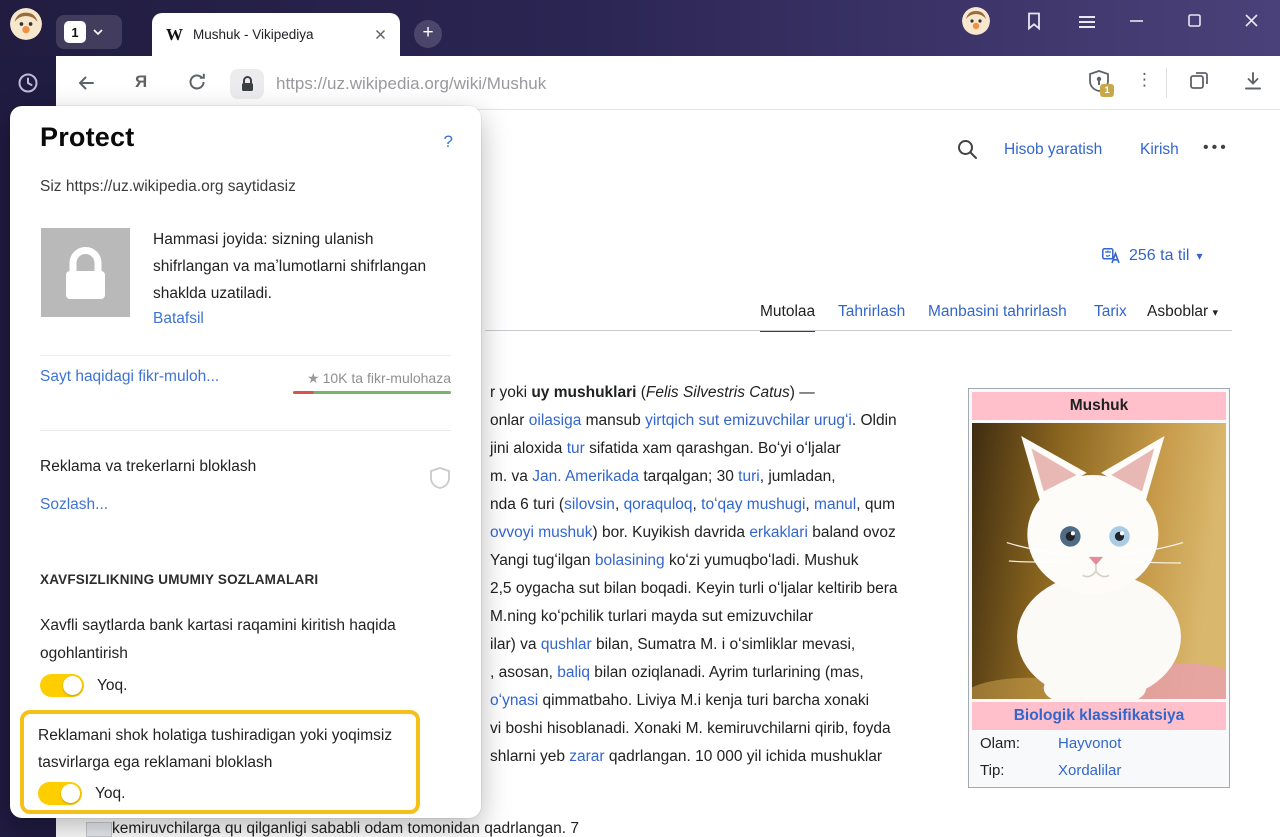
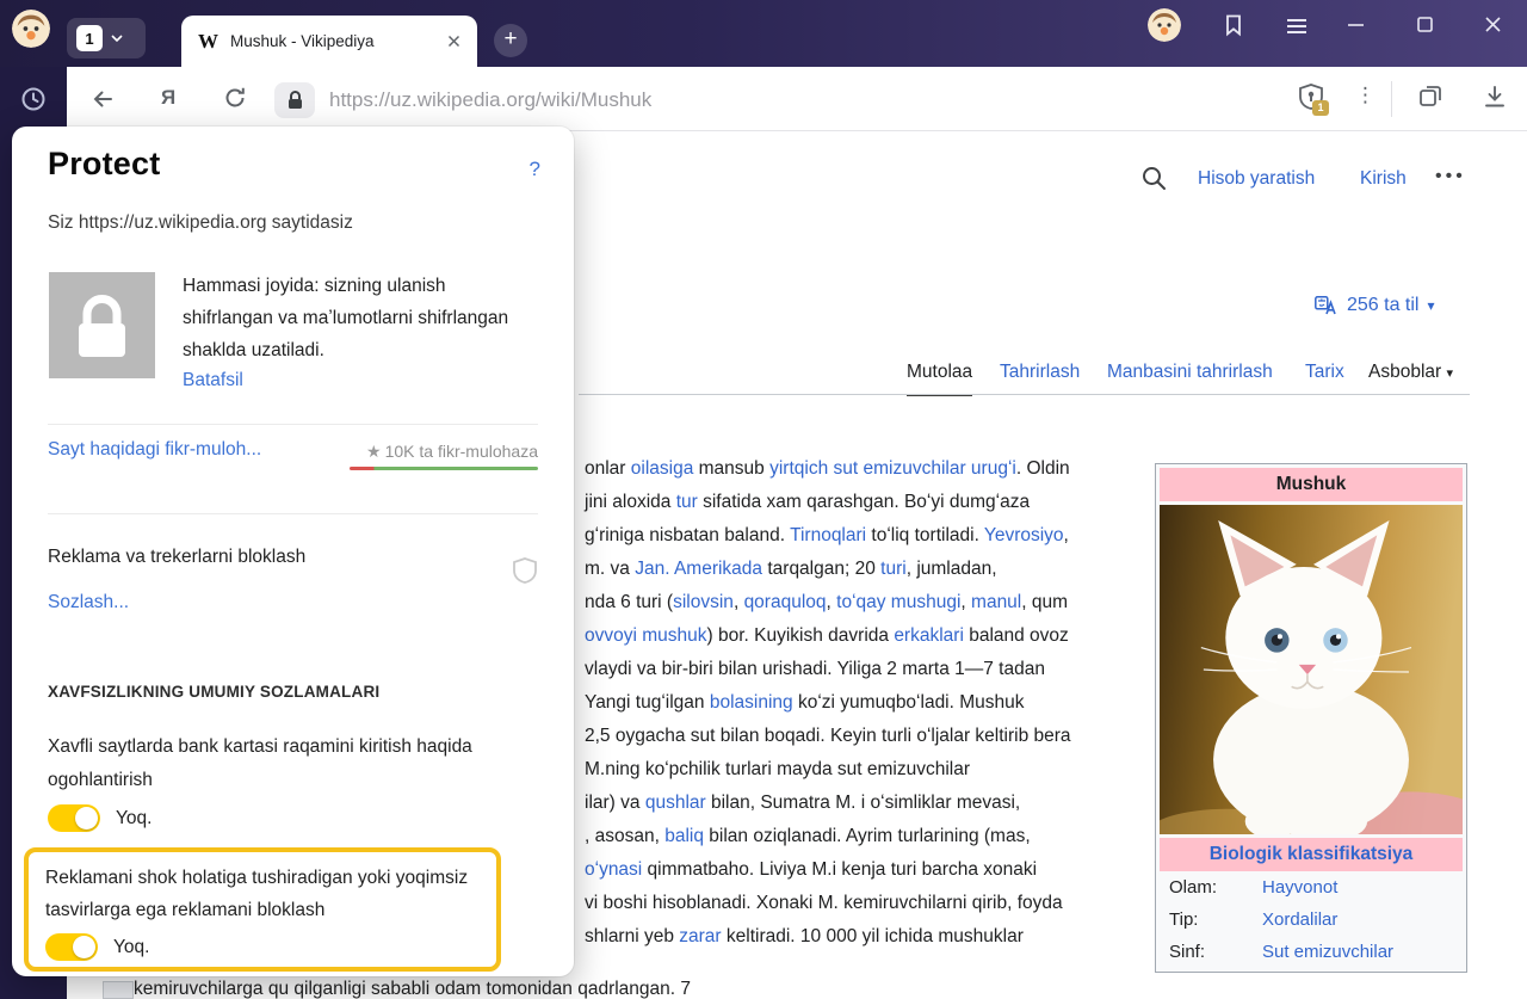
  1
  W
  Mushuk - Vikipediya
  +
  Я
  https://uz.wikipedia.org/wiki/Mushuk
  1
  ⋮
  Hisob yaratish
  Kirish
  •••
  256 ta til
  ▾
  Mutolaa
  Tahrirlash
  Manbasini tahrirlash
  Tarix
  Asboblar ▾
- r yoki uy mushuklari (Felis Silvestris Catus) —
  onlar oilasiga mansub yirtqich sut emizuvchilar urugʻi. Oldin
- jini aloxida tur sifatida xam qarashgan. Boʻyi oʻljalar
+ jini aloxida tur sifatida xam qarashgan. Boʻyi dumgʻaza
+ gʻriniga nisbatan baland. Tirnoqlari toʻliq tortiladi. Yevrosiyo,
- m. va Jan. Amerikada tarqalgan; 30 turi, jumladan,
+ m. va Jan. Amerikada tarqalgan; 20 turi, jumladan,
  nda 6 turi (silovsin, qoraquloq, toʻqay mushugi, manul, qum
  ovvoyi mushuk) bor. Kuyikish davrida erkaklari baland ovoz
+ vlaydi va bir-biri bilan urishadi. Yiliga 2 marta 1—7 tadan
  Yangi tugʻilgan bolasining koʻzi yumuqboʻladi. Mushuk
  2,5 oygacha sut bilan boqadi. Keyin turli oʻljalar keltirib bera
  M.ning koʻpchilik turlari mayda sut emizuvchilar
  ilar) va qushlar bilan, Sumatra M. i oʻsimliklar mevasi,
  , asosan, baliq bilan oziqlanadi. Ayrim turlarining (mas,
  oʻynasi qimmatbaho. Liviya M.i kenja turi barcha xonaki
  vi boshi hisoblanadi. Xonaki M. kemiruvchilarni qirib, foyda
- shlarni yeb zarar qadrlangan. 10 000 yil ichida mushuklar
+ shlarni yeb zarar keltiradi. 10 000 yil ichida mushuklar
  kemiruvchilarga qu qilganligi sababli odam tomonidan qadrlangan. 7
  Mushuk
  Biologik klassifikatsiya
  Olam:
  Hayvonot
  Tip:
  Xordalilar
+ Sinf:
+ Sut emizuvchilar
  Protect
  ?
  Siz https://uz.wikipedia.org saytidasiz
  Hammasi joyida: sizning ulanish shifrlangan va maʼlumotlarni shifrlangan shaklda uzatiladi.
  Batafsil
  Sayt haqidagi fikr-muloh...
  ★ 10K ta fikr-mulohaza
  Reklama va trekerlarni bloklash
  Sozlash...
  XAVFSIZLIKNING UMUMIY SOZLAMALARI
  Xavfli saytlarda bank kartasi raqamini kiritish haqida ogohlantirish
  Yoq.
  Reklamani shok holatiga tushiradigan yoki yoqimsiz tasvirlarga ega reklamani bloklash
  Yoq.
